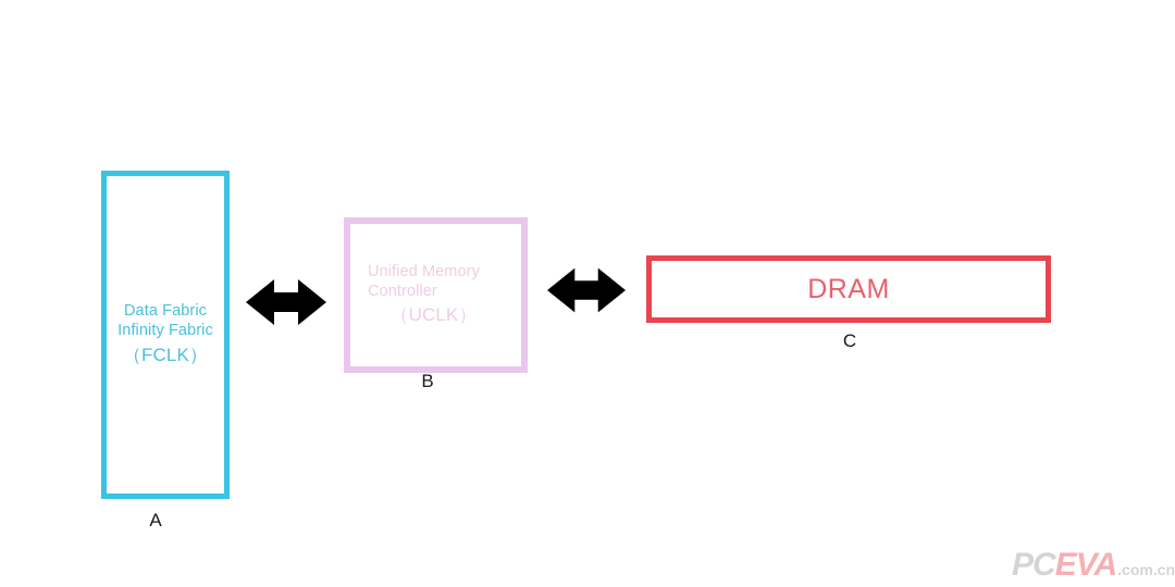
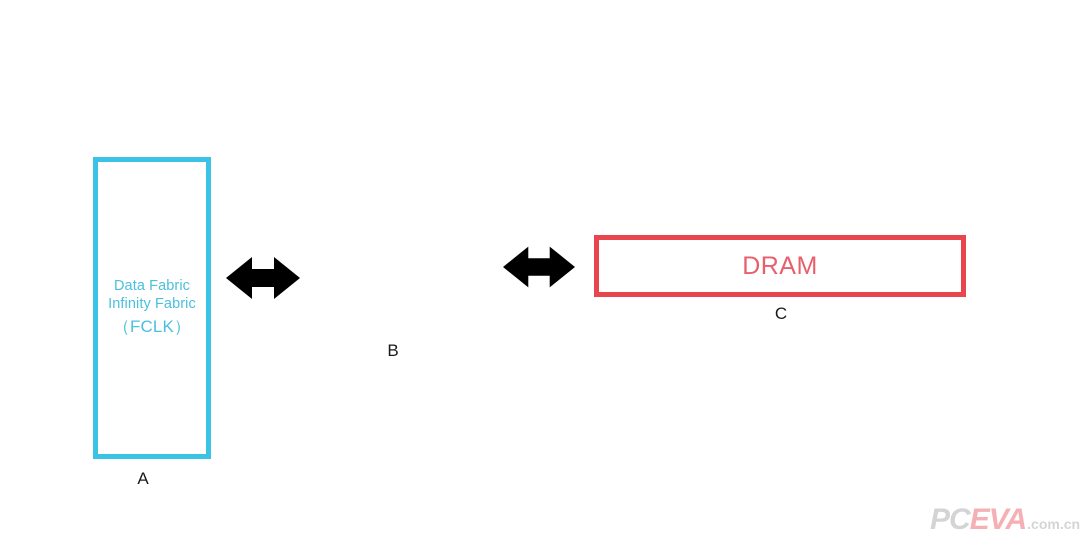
  Data Fabric
  Infinity Fabric
  （FCLK）
  A
- Unified Memory
- Controller
- （UCLK）
  B
  DRAM
  C
  PCEVA.com.cn
